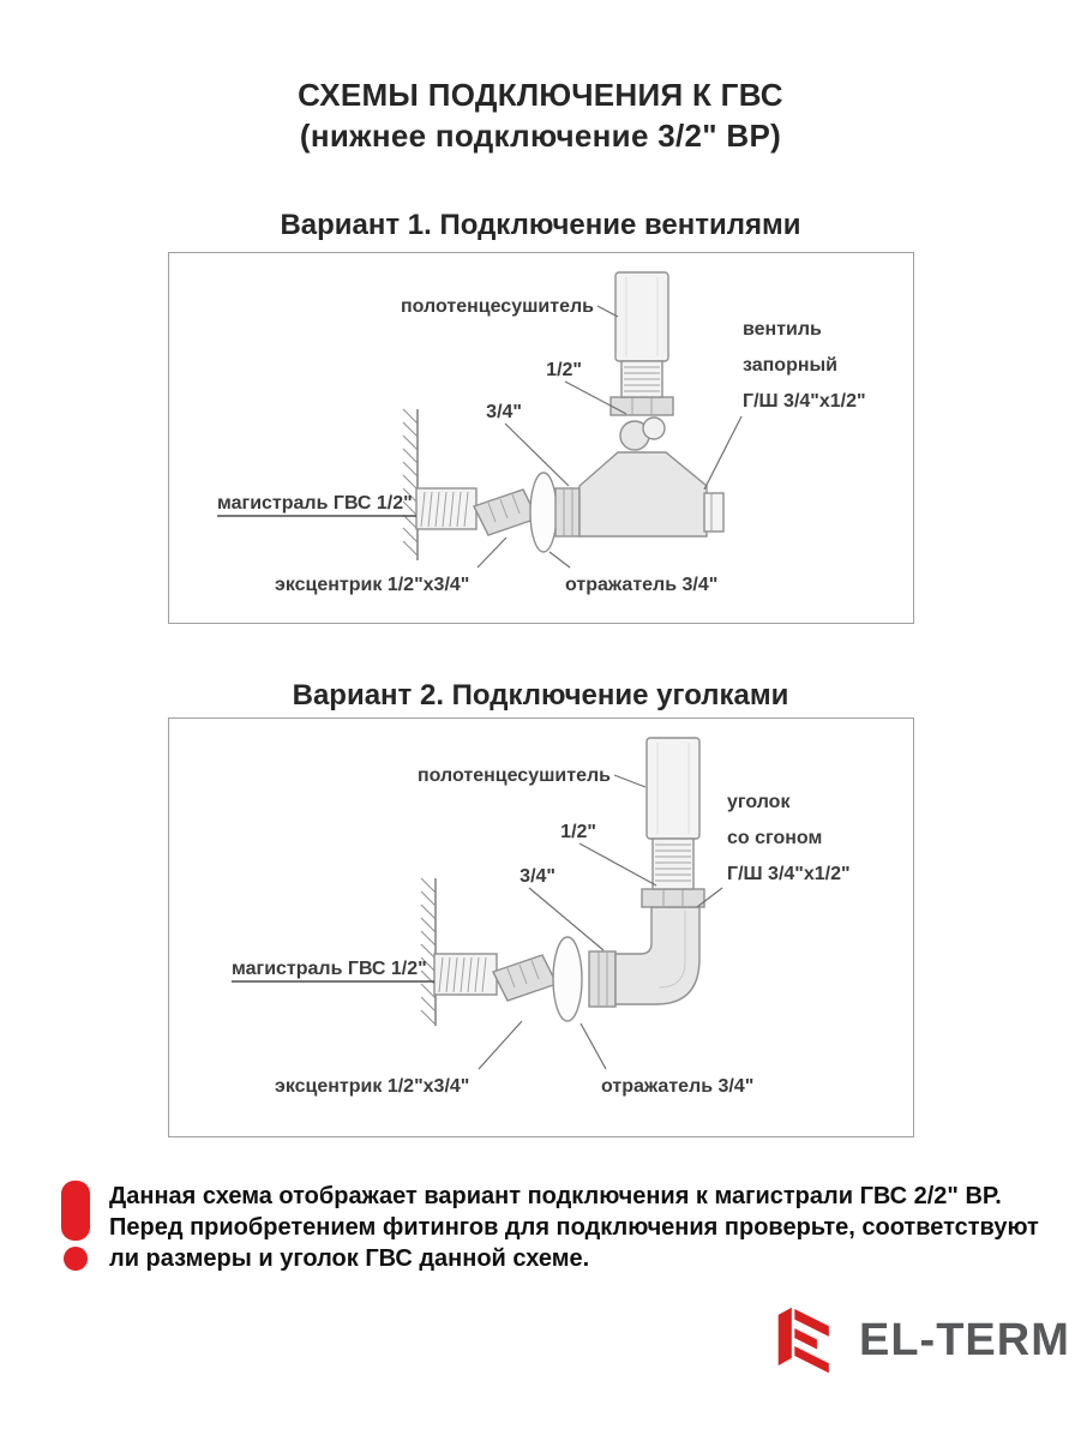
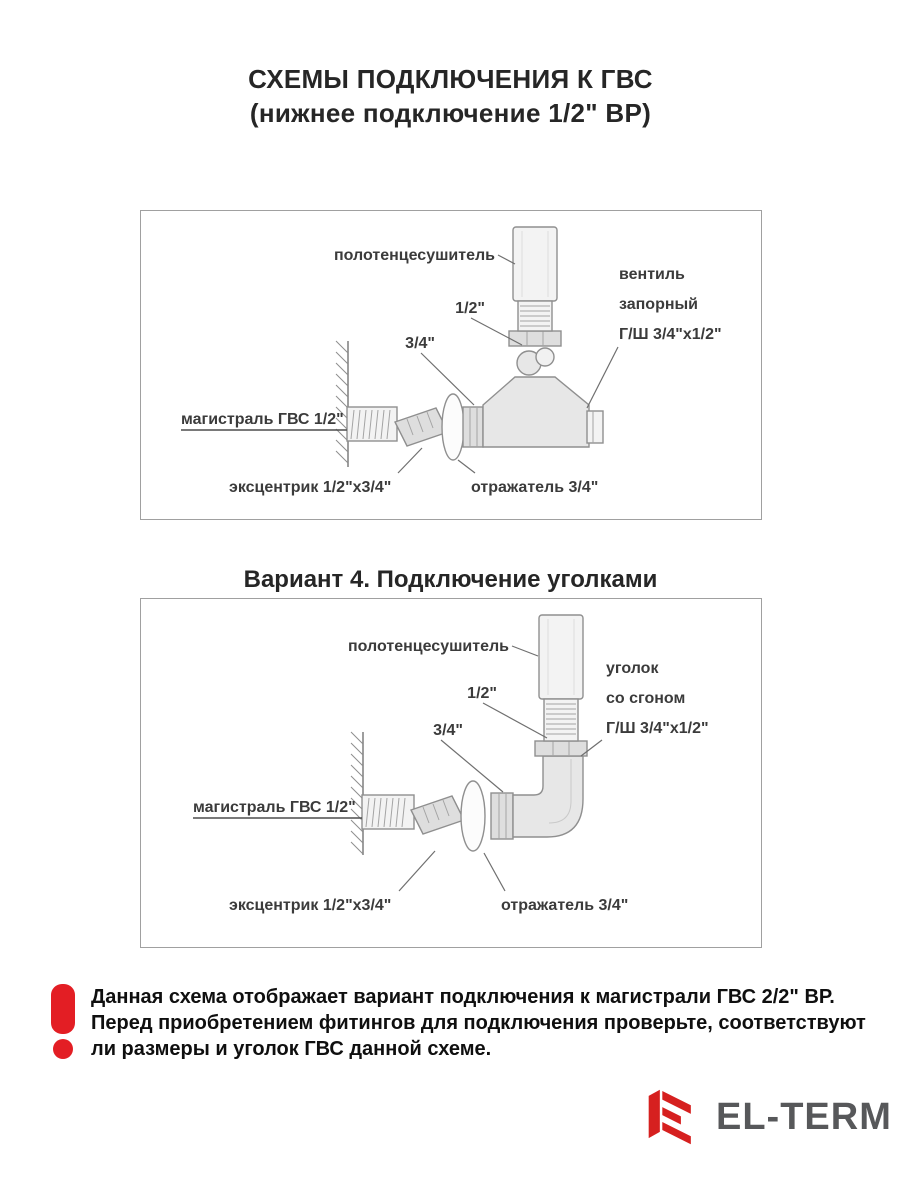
  СХЕМЫ ПОДКЛЮЧЕНИЯ К ГВС
- (нижнее подключение 3/2" ВР)
+ (нижнее подключение 1/2" ВР)
- Вариант 1. Подключение вентилями
  полотенцесушитель
  вентиль
  запорный
  Г/Ш 3/4"х1/2"
  1/2"
  3/4"
  магистраль ГВС 1/2"
  эксцентрик 1/2"х3/4"
  отражатель 3/4"
- Вариант 2. Подключение уголками
+ Вариант 4. Подключение уголками
  полотенцесушитель
  уголок
  со сгоном
  Г/Ш 3/4"х1/2"
  1/2"
  3/4"
  магистраль ГВС 1/2"
  эксцентрик 1/2"х3/4"
  отражатель 3/4"
  Данная схема отображает вариант подключения к магистрали ГВС 2/2" ВР.
  Перед приобретением фитингов для подключения проверьте, соответствуют
  ли размеры и уголок ГВС данной схеме.
  EL-TERM
